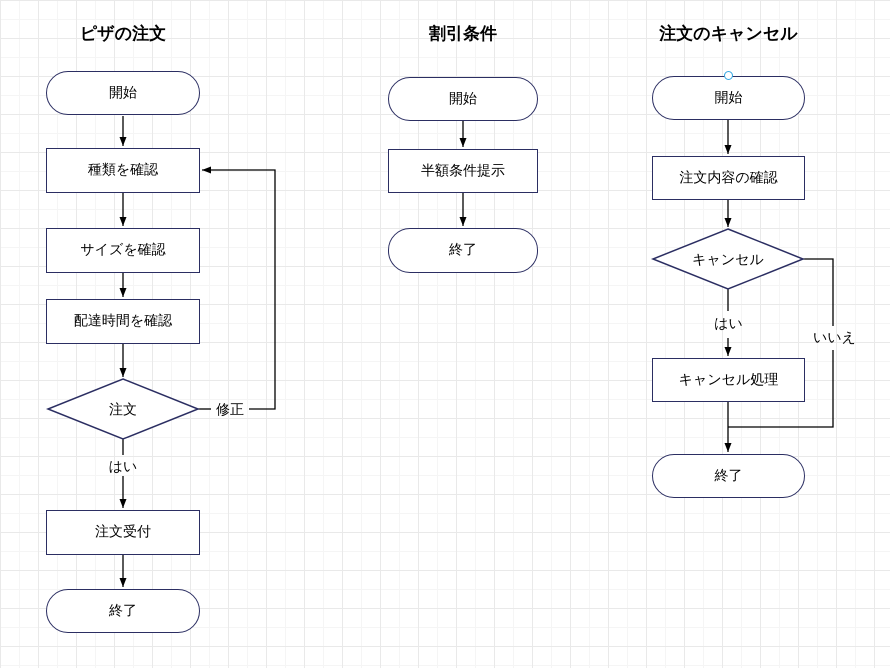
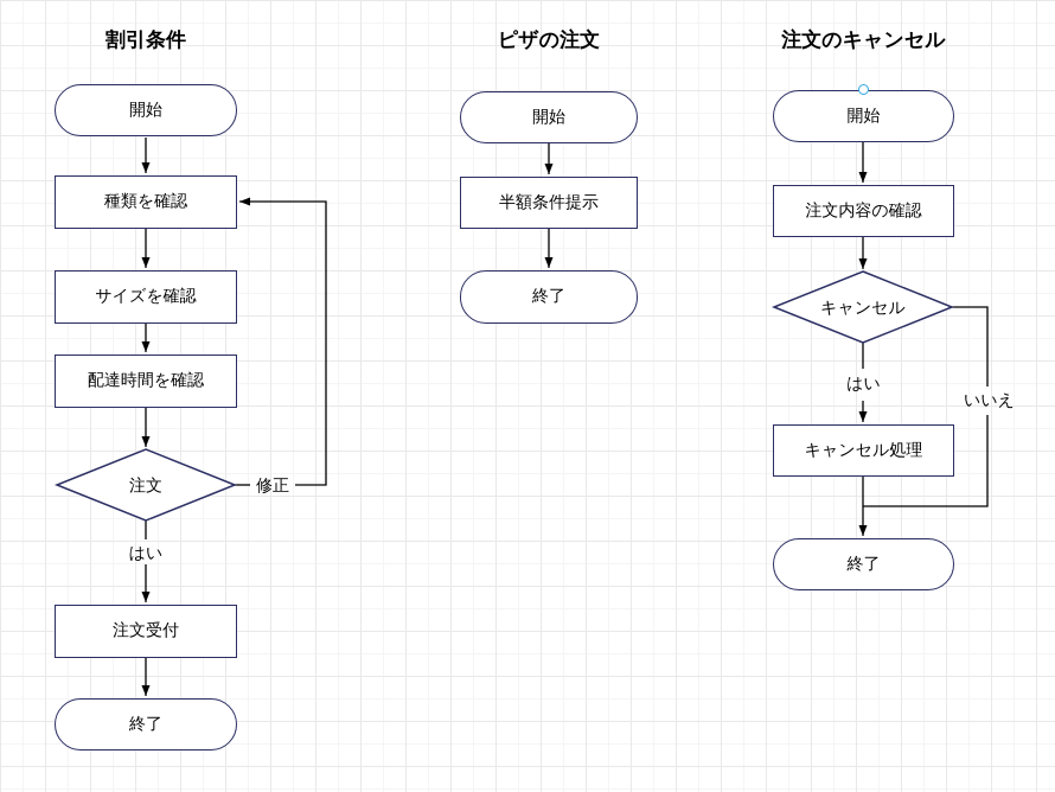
- ピザの注文
+ 割引条件
  開始
  種類を確認
  サイズを確認
  配達時間を確認
  注文
  はい
  修正
  注文受付
  終了
- 割引条件
+ ピザの注文
  開始
  半額条件提示
  終了
  注文のキャンセル
  開始
  注文内容の確認
  キャンセル
  はい
  いいえ
  キャンセル処理
  終了
